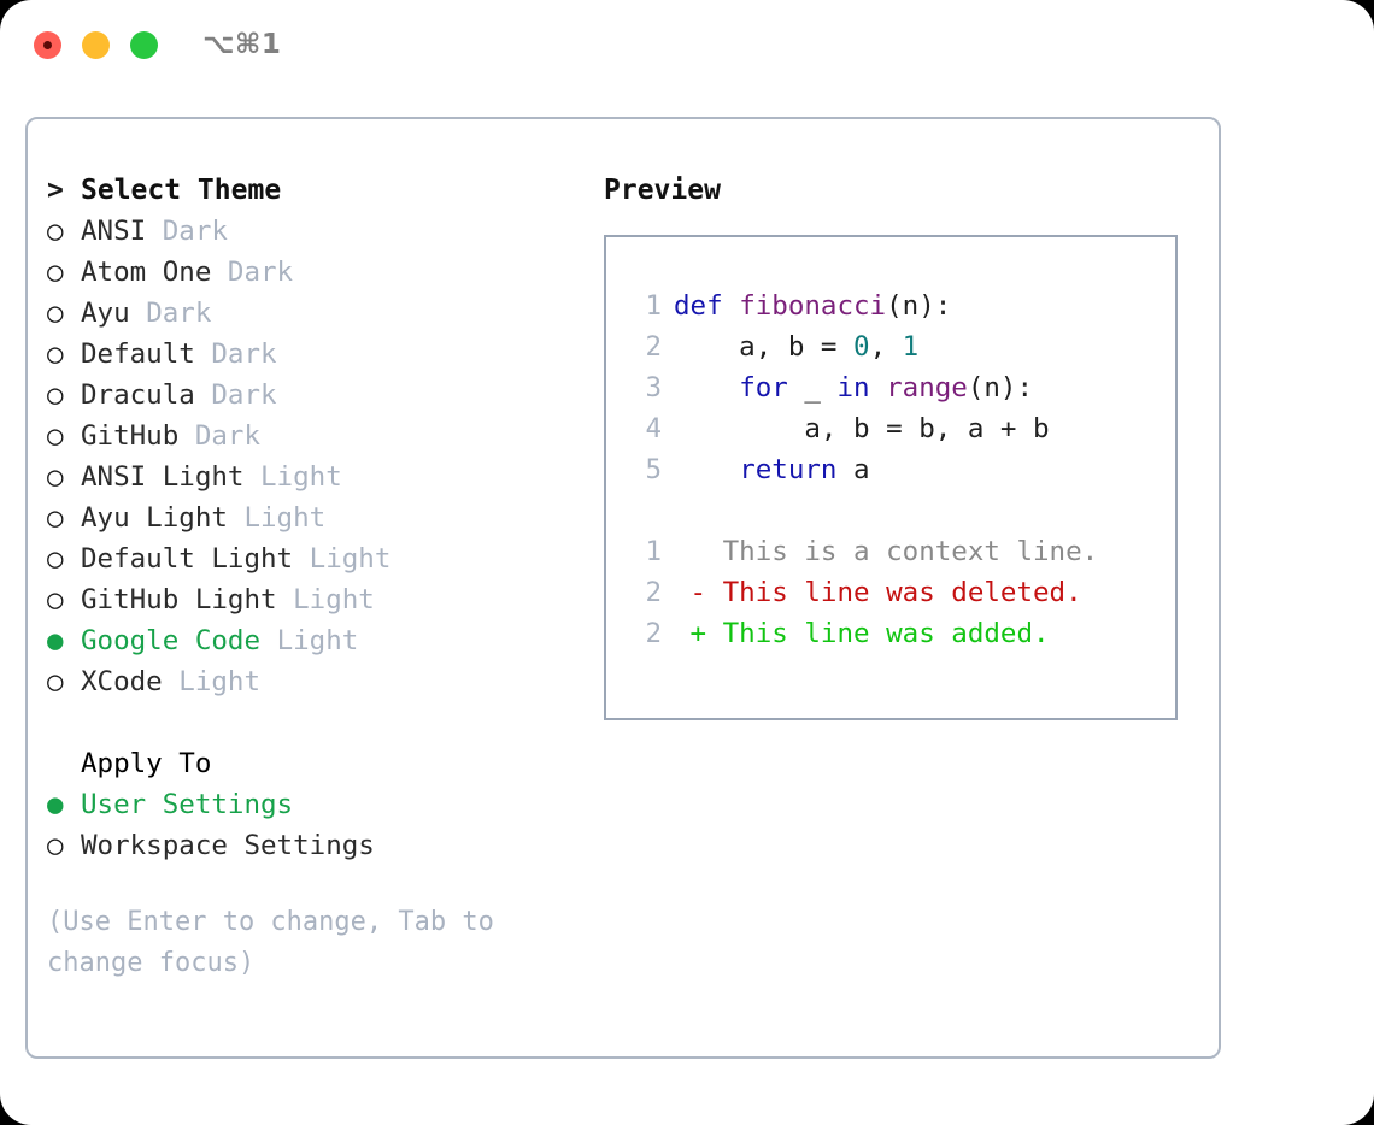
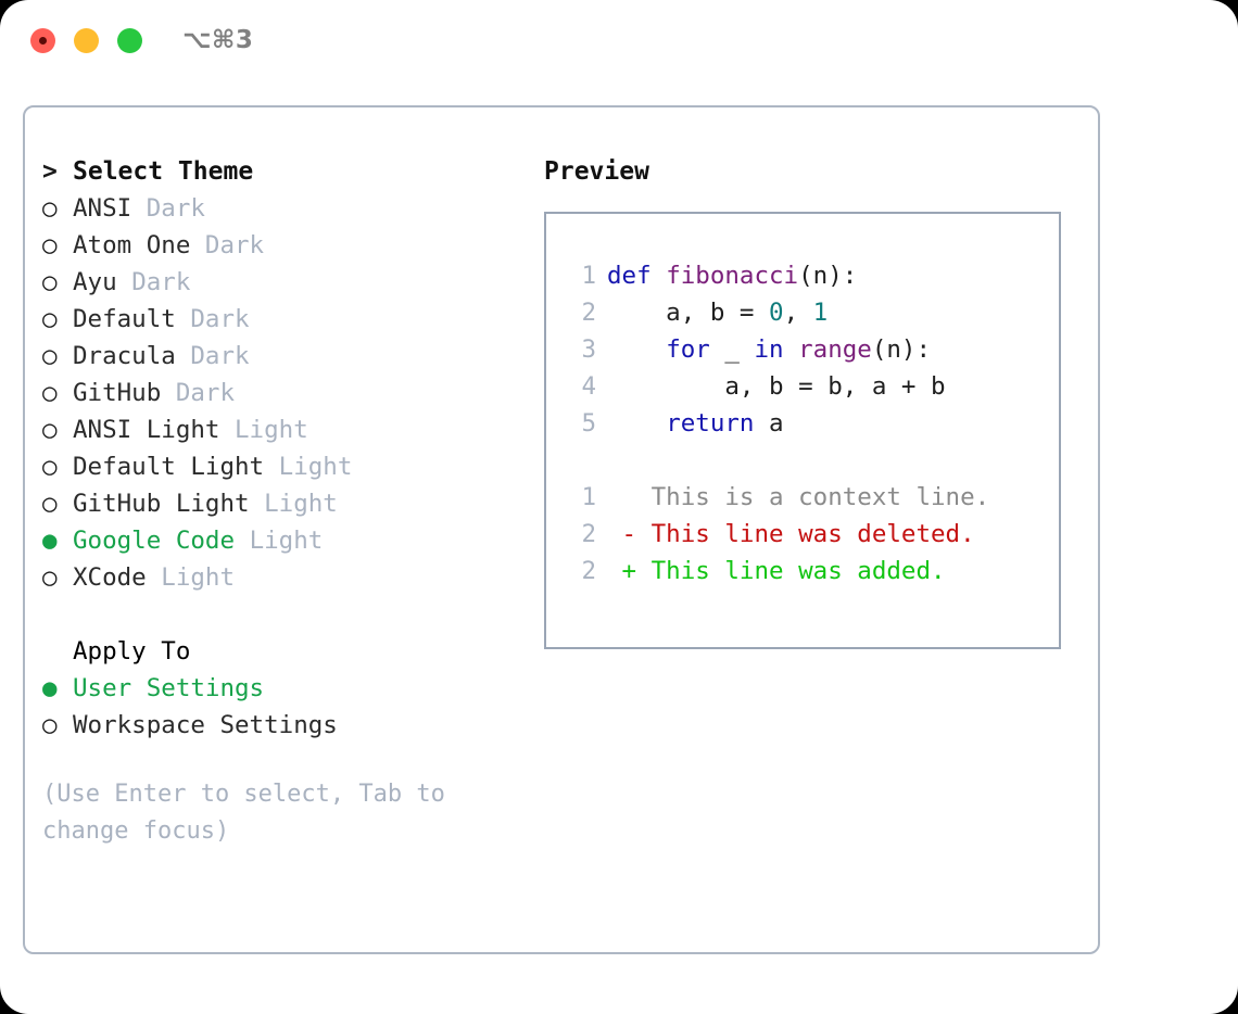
- ⌥⌘1
+ ⌥⌘3
  > Select Theme
  ○ ANSI Dark
  ○ Atom One Dark
  ○ Ayu Dark
  ○ Default Dark
  ○ Dracula Dark
  ○ GitHub Dark
  ○ ANSI Light Light
- ○ Ayu Light Light
  ○ Default Light Light
  ○ GitHub Light Light
  ● Google Code Light
  ○ XCode Light
  Apply To
  ● User Settings
  ○ Workspace Settings
- (Use Enter to change, Tab to change focus)
+ (Use Enter to select, Tab to change focus)
  Preview
  1 def fibonacci(n):
  2 a, b = 0, 1
  3 for _ in range(n):
  4 a, b = b, a + b
  5 return a
  1 This is a context line.
  2 - This line was deleted.
  2 + This line was added.
